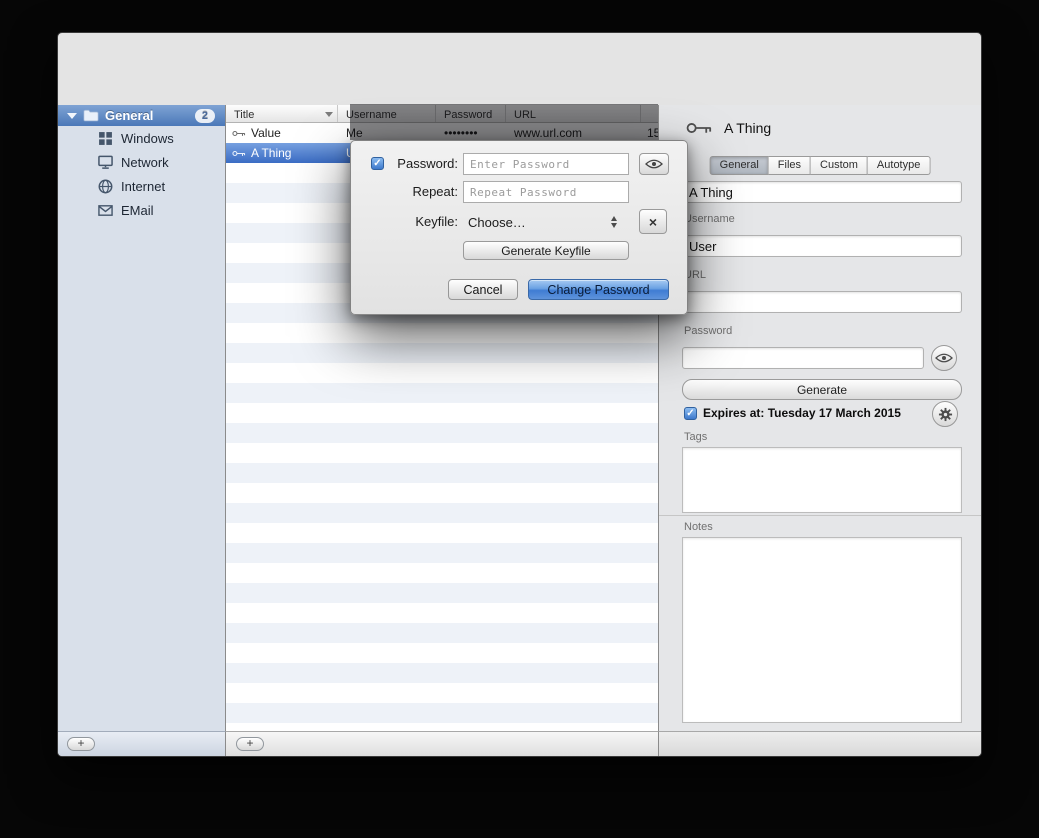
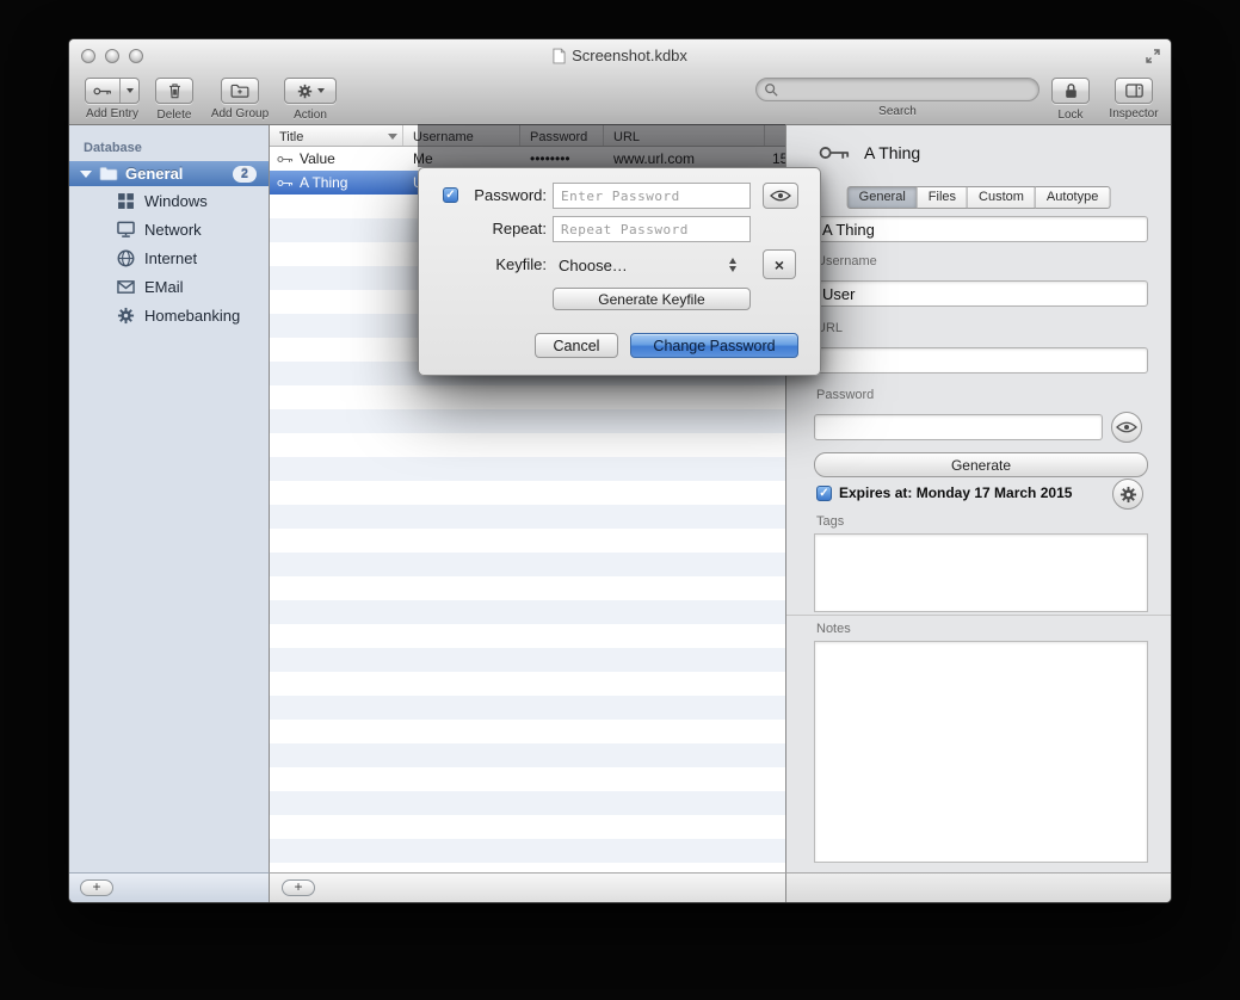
+ Screenshot.kdbx
+ Add Entry
+ Delete
+ Add Group
+ Action
+ Search
+ Lock
+ Inspector
+ Database
  General
  2
  Windows
  Network
  Internet
  EMail
+ Homebanking
  Title
  Username
  Password
  URL
  Value
  Me
  ••••••••
  www.url.com
  15
  A Thing
  A Thing
  General
  Files
  Custom
  Autotype
  A Thing
  sername
  User
  Password
  Generate
- Expires at: Tuesday 17 March 2015
+ Expires at: Monday 17 March 2015
  Tags
  Notes
  +
  +
  Password:
  Enter Password
  Repeat:
  Repeat Password
  Keyfile:
  Choose…
  ×
  Generate Keyfile
  Cancel
  Change Password
